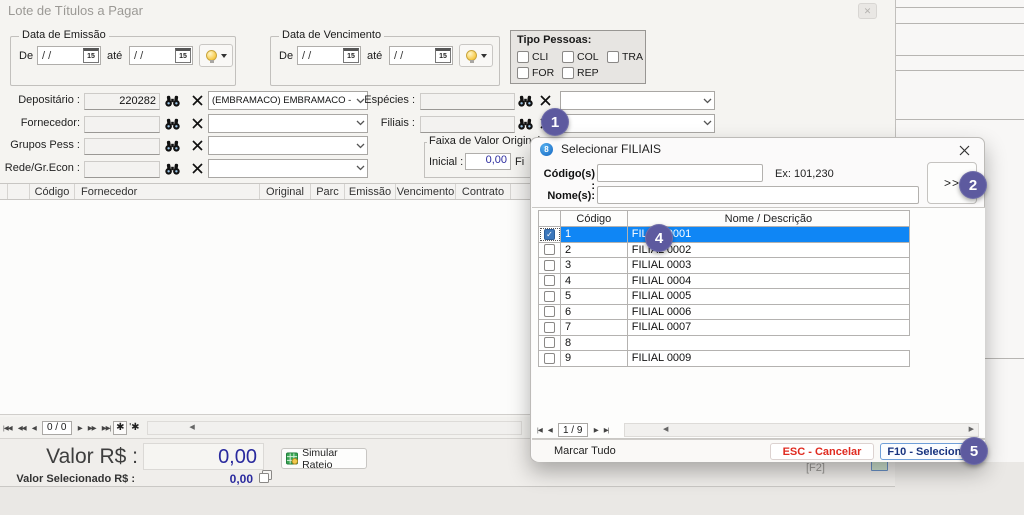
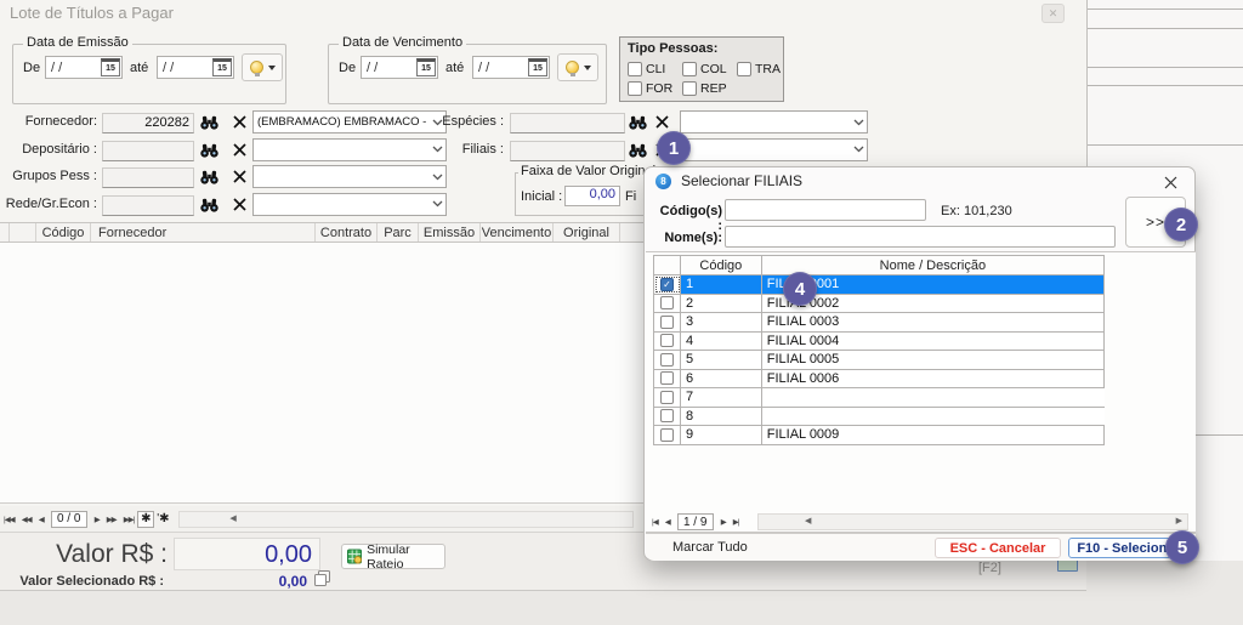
  Lote de Títulos a Pagar
  ✕
  Data de Emissão
  De
  / /
  até
  / /
  Data de Vencimento
  De
  / /
  até
  / /
  Tipo Pessoas:
  CLI
  COL
  TRA
  FOR
  REP
- Depositário :
+ Fornecedor:
  220282
  (EMBRAMACO) EMBRAMACO -
- Fornecedor:
+ Depositário :
  Grupos Pess :
  Rede/Gr.Econ :
  Espécies :
  Filiais :
  Faixa de Valor Origin
  Inicial :
  0,00
  Fi
  Código
  Fornecedor
- Original
+ Contrato
  Parc
  Emissão
  Vencimento
- Contrato
+ Original
  0 / 0
  ✱
  '✱
  Valor R$ :
  0,00
  Simular Rateio
  Valor Selecionado R$ :
  0,00
  [F2]
  8
  Selecionar FILIAIS
  Código(s) :
  Ex: 101,230
  Nome(s):
  >>
  Código
  Nome / Descrição
  ✓
  1
  2
  FILI 0002
  3
  FILIAL 0003
  4
  FILIAL 0004
  5
  FILIAL 0005
  6
  FILIAL 0006
  7
- FILIAL 0007
  8
  9
  FILIAL 0009
  1 / 9
  Marcar Tudo
  ESC - Cancelar
  F10 - Selecion
  1
  2
  4
  5
